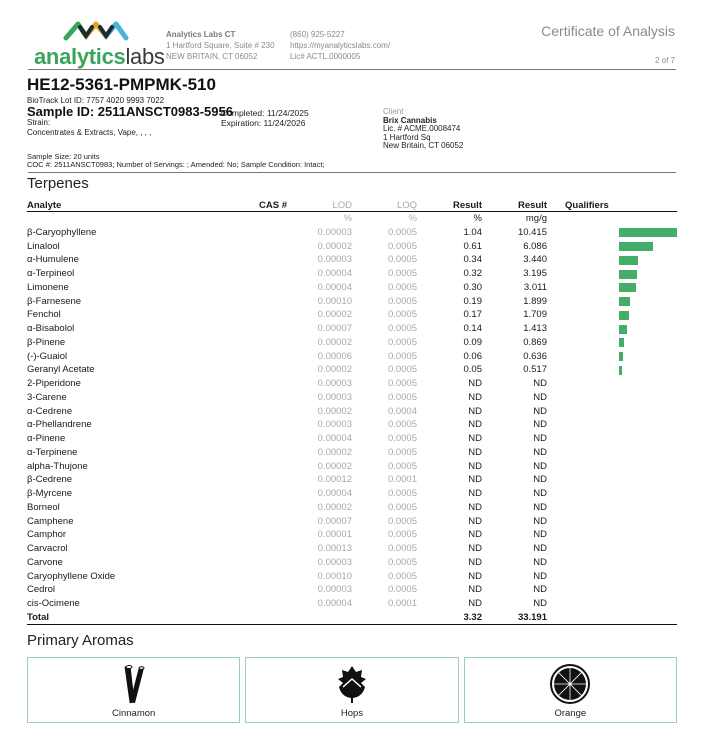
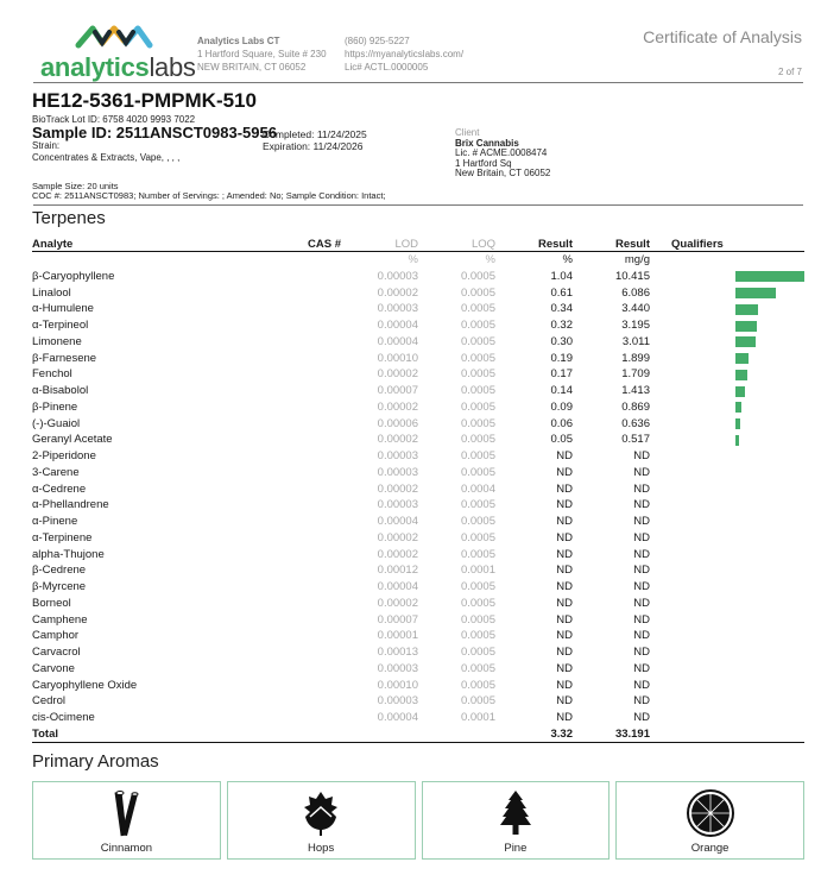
  analyticslabs
  Analytics Labs CT
  1 Hartford Square, Suite # 230
  NEW BRITAIN, CT 06052
  (860) 925-5227
  https://myanalyticslabs.com/
  Lic# ACTL.0000005
  Certificate of Analysis
  2 of 7
  HE12-5361-PMPMK-510
- BioTrack Lot ID: 7757 4020 9993 7022
+ BioTrack Lot ID: 6758 4020 9993 7022
  Sample ID: 2511ANSCT0983-5956
  Strain:
  Concentrates & Extracts, Vape, , , ,
  Completed: 11/24/2025
  Expiration: 11/24/2026
  Client
  Brix Cannabis
  Lic. # ACME.0008474
  1 Hartford Sq
  New Britain, CT 06052
  Sample Size: 20 units
  COC #: 2511ANSCT0983; Number of Servings: ; Amended: No; Sample Condition: Intact;
  Terpenes
  Analyte
  CAS #
  LOD
  LOQ
  Result
  Result
  Qualifiers
  %
  %
  %
  mg/g
  β-Caryophyllene
  0.00003
  0.0005
  1.04
  10.415
  Linalool
  0.00002
  0.0005
  0.61
  6.086
  α-Humulene
  0.00003
  0.0005
  0.34
  3.440
  α-Terpineol
  0.00004
  0.0005
  0.32
  3.195
  Limonene
  0.00004
  0.0005
  0.30
  3.011
  β-Farnesene
  0.00010
  0.0005
  0.19
  1.899
  Fenchol
  0.00002
  0.0005
  0.17
  1.709
  α-Bisabolol
  0.00007
  0.0005
  0.14
  1.413
  β-Pinene
  0.00002
  0.0005
  0.09
  0.869
  (-)-Guaiol
  0.00006
  0.0005
  0.06
  0.636
  Geranyl Acetate
  0.00002
  0.0005
  0.05
  0.517
  2-Piperidone
  0.00003
  0.0005
  ND
  ND
  3-Carene
  0.00003
  0.0005
  ND
  ND
  α-Cedrene
  0.00002
  0.0004
  ND
  ND
  α-Phellandrene
  0.00003
  0.0005
  ND
  ND
  α-Pinene
  0.00004
  0.0005
  ND
  ND
  α-Terpinene
  0.00002
  0.0005
  ND
  ND
  alpha-Thujone
  0.00002
  0.0005
  ND
  ND
  β-Cedrene
  0.00012
  0.0001
  ND
  ND
  β-Myrcene
  0.00004
  0.0005
  ND
  ND
  Borneol
  0.00002
  0.0005
  ND
  ND
  Camphene
  0.00007
  0.0005
  ND
  ND
  Camphor
  0.00001
  0.0005
  ND
  ND
  Carvacrol
  0.00013
  0.0005
  ND
  ND
  Carvone
  0.00003
  0.0005
  ND
  ND
  Caryophyllene Oxide
  0.00010
  0.0005
  ND
  ND
  Cedrol
  0.00003
  0.0005
  ND
  ND
  cis-Ocimene
  0.00004
  0.0001
  ND
  ND
  Total
  3.32
  33.191
  Primary Aromas
  Cinnamon
  Hops
+ Pine
  Orange
